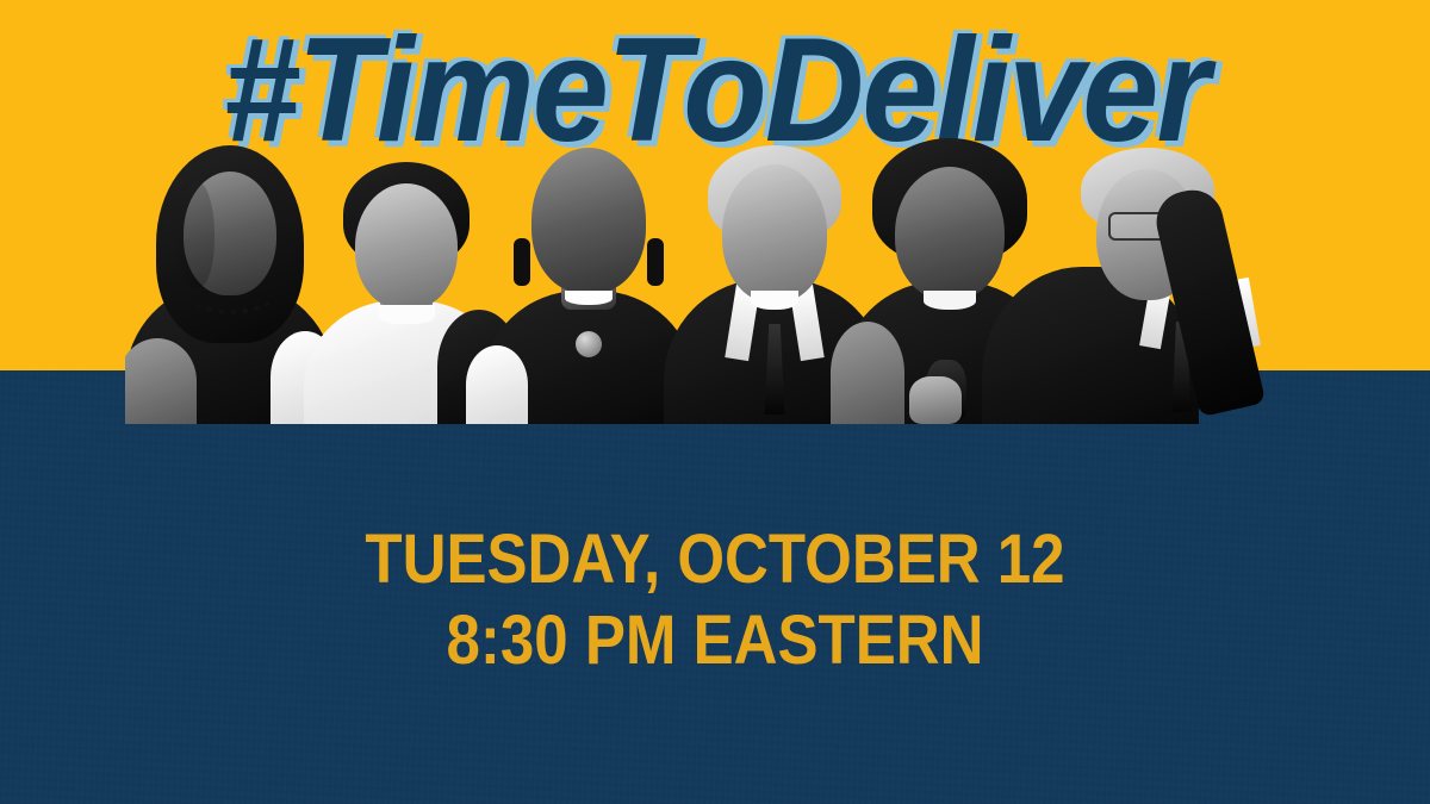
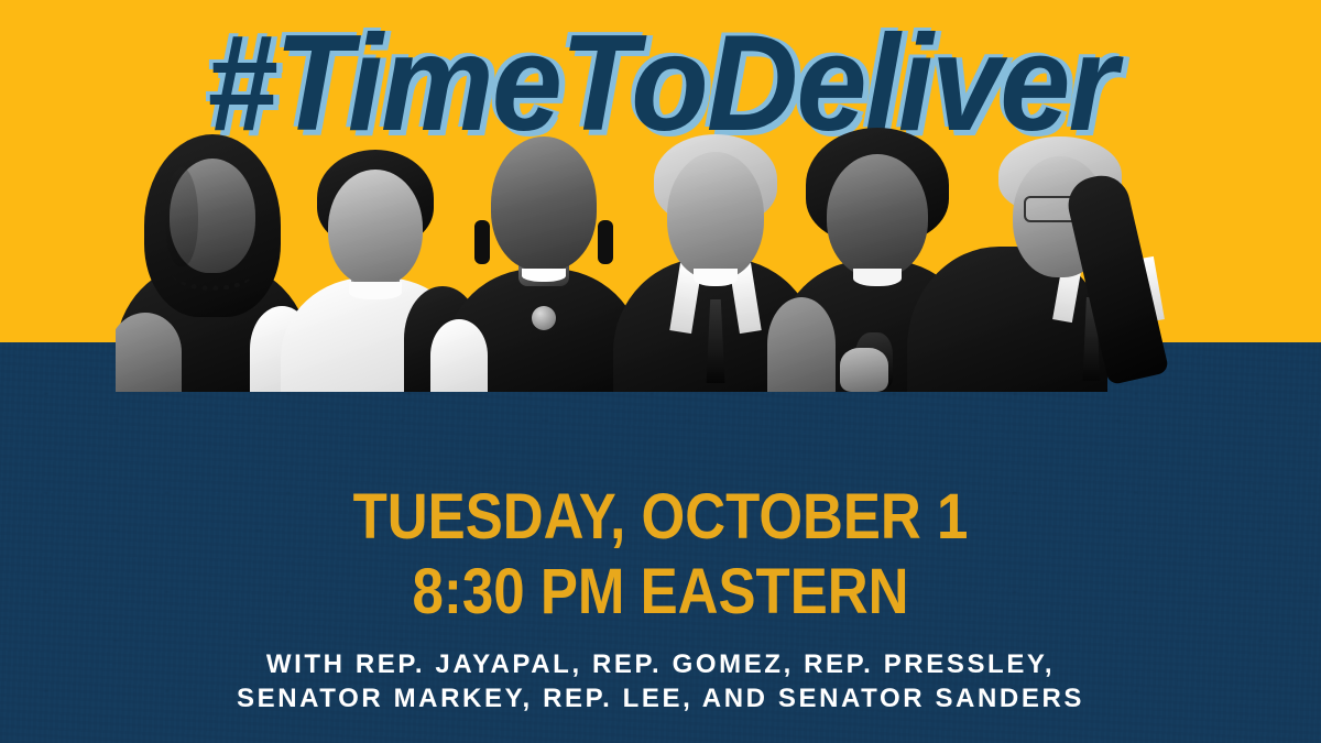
  #TimeToDeliver
- TUESDAY, OCTOBER 12
+ TUESDAY, OCTOBER 1
  8:30 PM EASTERN
+ WITH REP. JAYAPAL, REP. GOMEZ, REP. PRESSLEY,
+ SENATOR MARKEY, REP. LEE, AND SENATOR SANDERS
